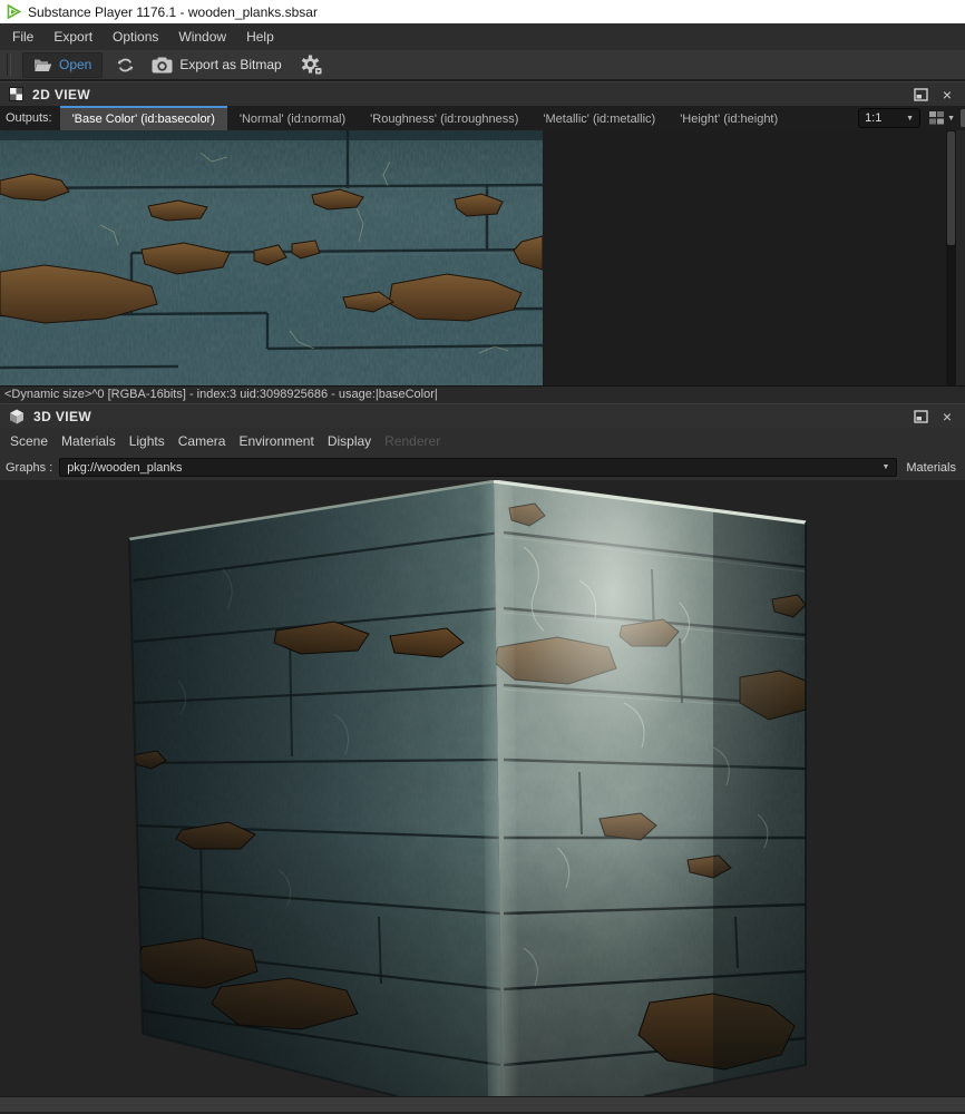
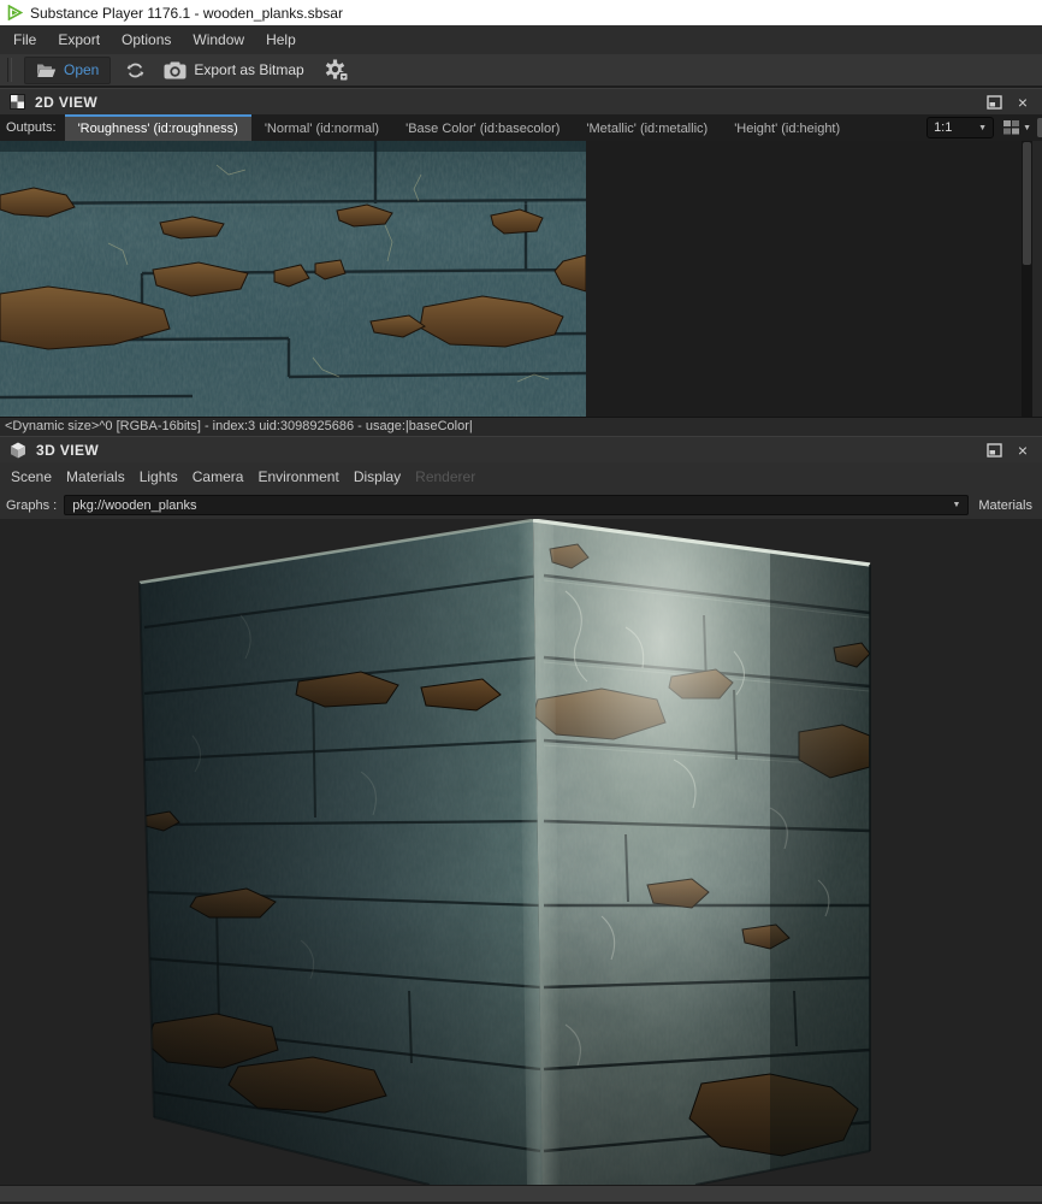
  Substance Player 1176.1 - wooden_planks.sbsar
  File
  Export
  Options
  Window
  Help
  Open
  Export as Bitmap
  2D VIEW
  ×
  Outputs:
- 'Base Color' (id:basecolor)
+ 'Roughness' (id:roughness)
  'Normal' (id:normal)
- 'Roughness' (id:roughness)
+ 'Base Color' (id:basecolor)
  'Metallic' (id:metallic)
  'Height' (id:height)
  1:1
  <Dynamic size>^0 [RGBA-16bits] - index:3 uid:3098925686 - usage:|baseColor|
  3D VIEW
  ×
  Scene
  Materials
  Lights
  Camera
  Environment
  Display
  Renderer
  Graphs :
  pkg://wooden_planks
  Materials
